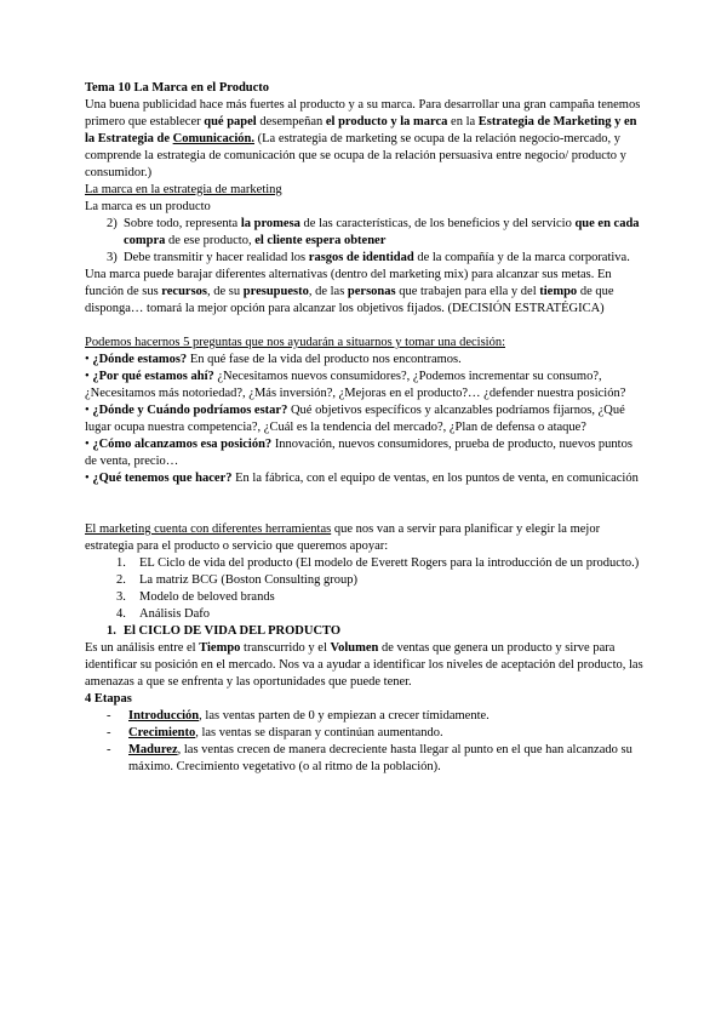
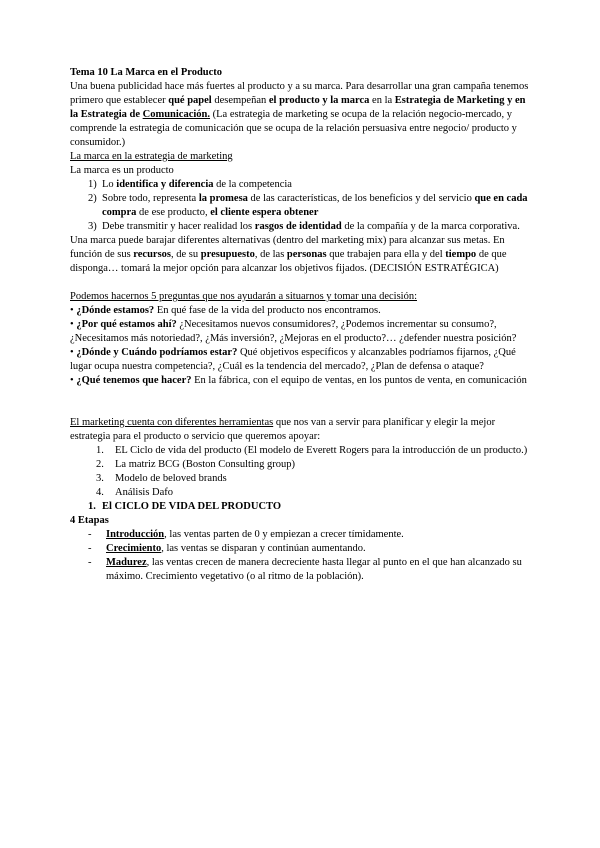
  Tema 10 La Marca en el Producto
  Una buena publicidad hace más fuertes al producto y a su marca. Para desarrollar una gran campaña tenemos primero que establecer qué papel desempeñan el producto y la marca en la Estrategia de Marketing y en la Estrategia de Comunicación. (La estrategia de marketing se ocupa de la relación negocio-mercado, y comprende la estrategia de comunicación que se ocupa de la relación persuasiva entre negocio/ producto y consumidor.)
  La marca en la estrategia de marketing
  La marca es un producto
+ 1)
+ Lo identifica y diferencia de la competencia
  2)
  Sobre todo, representa la promesa de las características, de los beneficios y del servicio que en cada compra de ese producto, el cliente espera obtener
  3)
  Debe transmitir y hacer realidad los rasgos de identidad de la compañía y de la marca corporativa.
  Una marca puede barajar diferentes alternativas (dentro del marketing mix) para alcanzar sus metas. En función de sus recursos, de su presupuesto, de las personas que trabajen para ella y del tiempo de que disponga… tomará la mejor opción para alcanzar los objetivos fijados. (DECISIÓN ESTRATÉGICA)
  Podemos hacernos 5 preguntas que nos ayudarán a situarnos y tomar una decisión:
  • ¿Dónde estamos? En qué fase de la vida del producto nos encontramos.
  • ¿Por qué estamos ahí? ¿Necesitamos nuevos consumidores?, ¿Podemos incrementar su consumo?, ¿Necesitamos más notoriedad?, ¿Más inversión?, ¿Mejoras en el producto?… ¿defender nuestra posición?
  • ¿Dónde y Cuándo podríamos estar? Qué objetivos específicos y alcanzables podríamos fijarnos, ¿Qué lugar ocupa nuestra competencia?, ¿Cuál es la tendencia del mercado?, ¿Plan de defensa o ataque?
- • ¿Cómo alcanzamos esa posición? Innovación, nuevos consumidores, prueba de producto, nuevos puntos de venta, precio…
  • ¿Qué tenemos que hacer? En la fábrica, con el equipo de ventas, en los puntos de venta, en comunicación
  El marketing cuenta con diferentes herramientas que nos van a servir para planificar y elegir la mejor estrategia para el producto o servicio que queremos apoyar:
  1.
  EL Ciclo de vida del producto (El modelo de Everett Rogers para la introducción de un producto.)
  2.
  La matriz BCG (Boston Consulting group)
  3.
  Modelo de beloved brands
  4.
  Análisis Dafo
  1.
  El CICLO DE VIDA DEL PRODUCTO
- Es un análisis entre el Tiempo transcurrido y el Volumen de ventas que genera un producto y sirve para identificar su posición en el mercado. Nos va a ayudar a identificar los niveles de aceptación del producto, las amenazas a que se enfrenta y las oportunidades que puede tener.
  4 Etapas
  -
  Introducción, las ventas parten de 0 y empiezan a crecer tímidamente.
  -
  Crecimiento, las ventas se disparan y continúan aumentando.
  -
  Madurez, las ventas crecen de manera decreciente hasta llegar al punto en el que han alcanzado su máximo. Crecimiento vegetativo (o al ritmo de la población).
